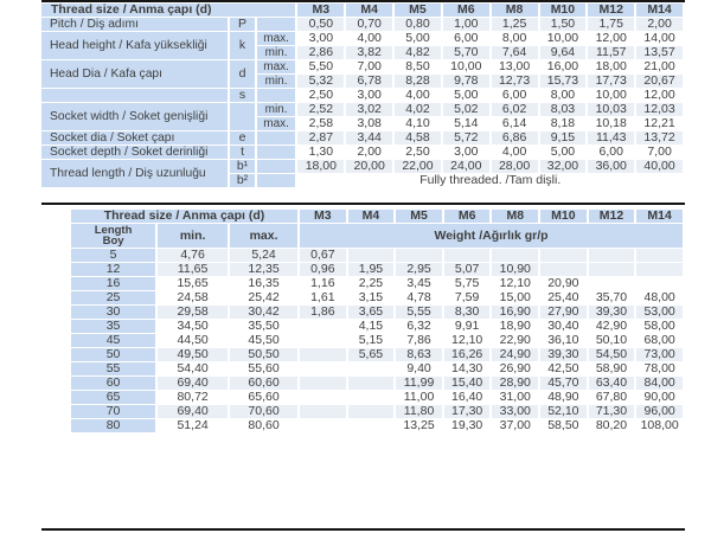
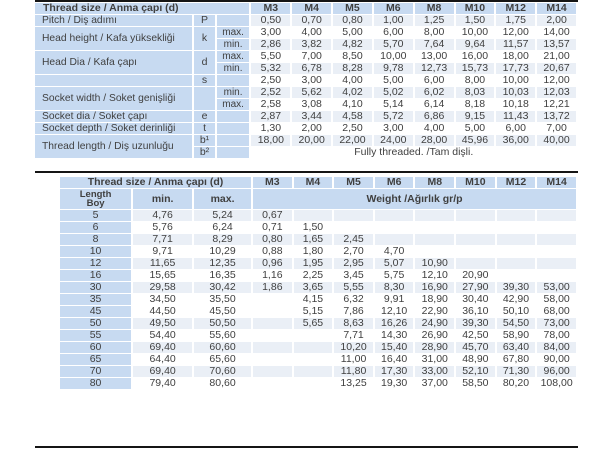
  Thread size / Anma çapı (d)	M3	M4	M5	M6	M8	M10	M12	M14
  Pitch / Diş adımı	P		0,50	0,70	0,80	1,00	1,25	1,50	1,75	2,00
  Head height / Kafa yüksekliği	k	max.	3,00	4,00	5,00	6,00	8,00	10,00	12,00	14,00
  min.	2,86	3,82	4,82	5,70	7,64	9,64	11,57	13,57
  Head Dia / Kafa çapı	d	max.	5,50	7,00	8,50	10,00	13,00	16,00	18,00	21,00
  min.	5,32	6,78	8,28	9,78	12,73	15,73	17,73	20,67
  	s		2,50	3,00	4,00	5,00	6,00	8,00	10,00	12,00
- Socket width / Soket genişliği		min.	2,52	3,02	4,02	5,02	6,02	8,03	10,03	12,03
+ Socket width / Soket genişliği		min.	2,52	5,62	4,02	5,02	6,02	8,03	10,03	12,03
  max.	2,58	3,08	4,10	5,14	6,14	8,18	10,18	12,21
  Socket dia / Soket çapı	e		2,87	3,44	4,58	5,72	6,86	9,15	11,43	13,72
  Socket depth / Soket derinliği	t		1,30	2,00	2,50	3,00	4,00	5,00	6,00	7,00
- Thread length / Diş uzunluğu	b¹		18,00	20,00	22,00	24,00	28,00	32,00	36,00	40,00
+ Thread length / Diş uzunluğu	b¹		18,00	20,00	22,00	24,00	28,00	45,96	36,00	40,00
  b²		Fully threaded. /Tam dişli.
  Thread size / Anma çapı (d)	M3	M4	M5	M6	M8	M10	M12	M14
  Length Boy	min.	max.	Weight /Ağırlık gr/p
  5	4,76	5,24	0,67
+ 6	5,76	6,24	0,71	1,50
+ 8	7,71	8,29	0,80	1,65	2,45
+ 10	9,71	10,29	0,88	1,80	2,70	4,70
  12	11,65	12,35	0,96	1,95	2,95	5,07	10,90
  16	15,65	16,35	1,16	2,25	3,45	5,75	12,10	20,90
- 25	24,58	25,42	1,61	3,15	4,78	7,59	15,00	25,40	35,70	48,00
  30	29,58	30,42	1,86	3,65	5,55	8,30	16,90	27,90	39,30	53,00
  35	34,50	35,50		4,15	6,32	9,91	18,90	30,40	42,90	58,00
  45	44,50	45,50		5,15	7,86	12,10	22,90	36,10	50,10	68,00
  50	49,50	50,50		5,65	8,63	16,26	24,90	39,30	54,50	73,00
- 55	54,40	55,60			9,40	14,30	26,90	42,50	58,90	78,00
+ 55	54,40	55,60			7,71	14,30	26,90	42,50	58,90	78,00
- 60	69,40	60,60			11,99	15,40	28,90	45,70	63,40	84,00
+ 60	69,40	60,60			10,20	15,40	28,90	45,70	63,40	84,00
- 65	80,72	65,60			11,00	16,40	31,00	48,90	67,80	90,00
+ 65	64,40	65,60			11,00	16,40	31,00	48,90	67,80	90,00
  70	69,40	70,60			11,80	17,30	33,00	52,10	71,30	96,00
- 80	51,24	80,60			13,25	19,30	37,00	58,50	80,20	108,00
+ 80	79,40	80,60			13,25	19,30	37,00	58,50	80,20	108,00
